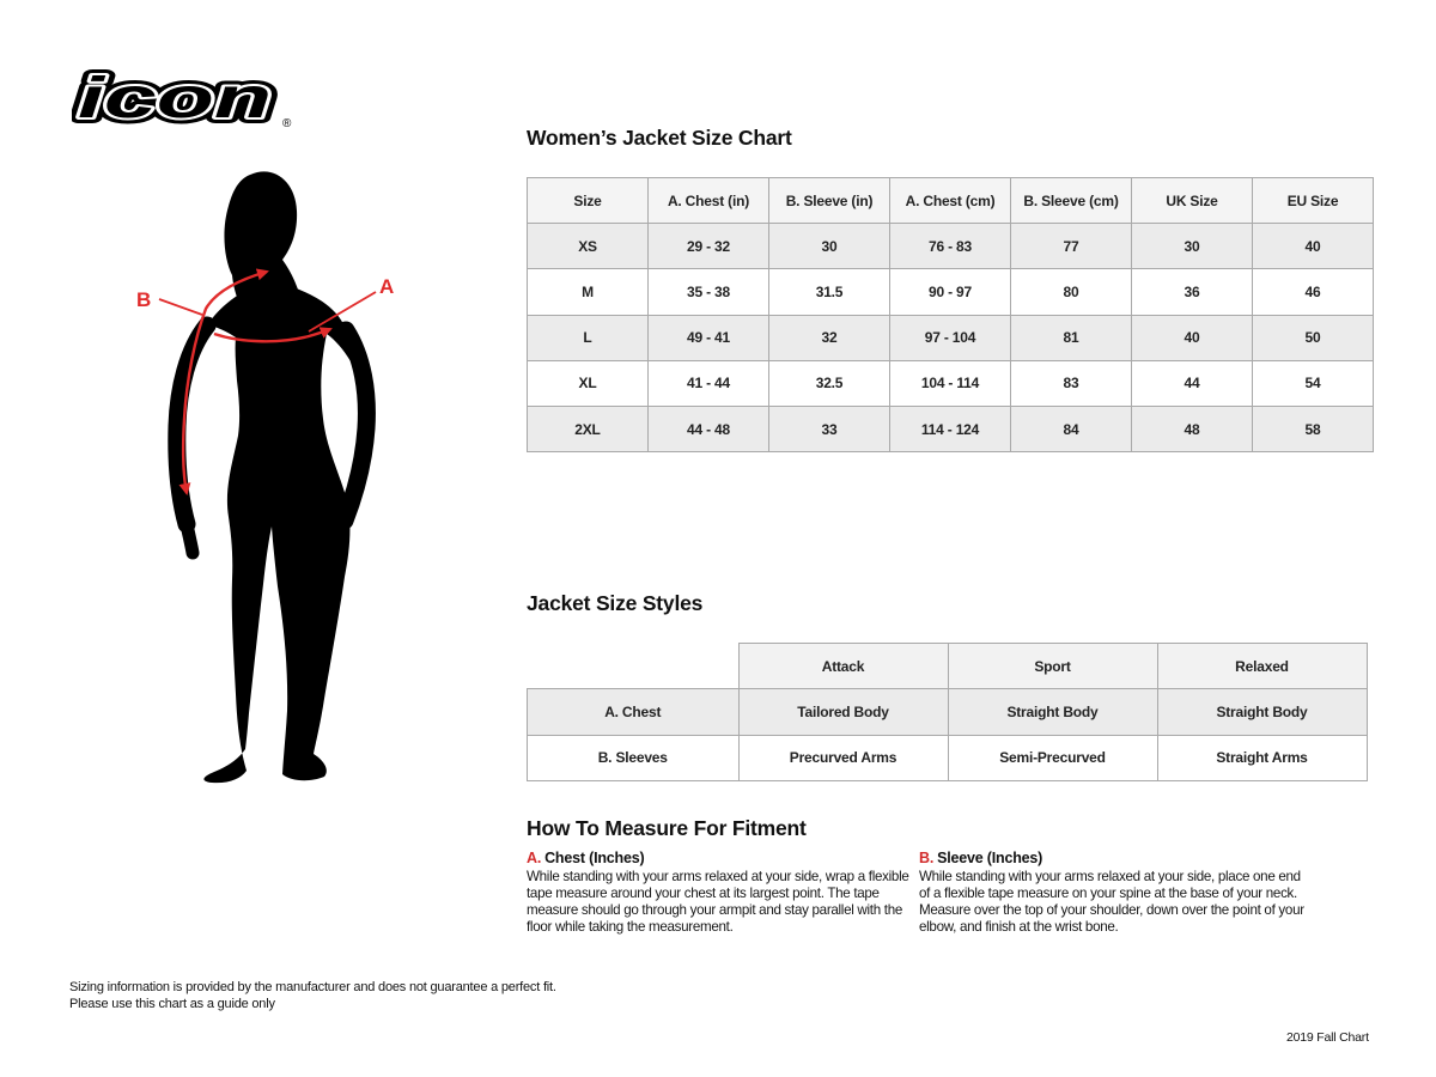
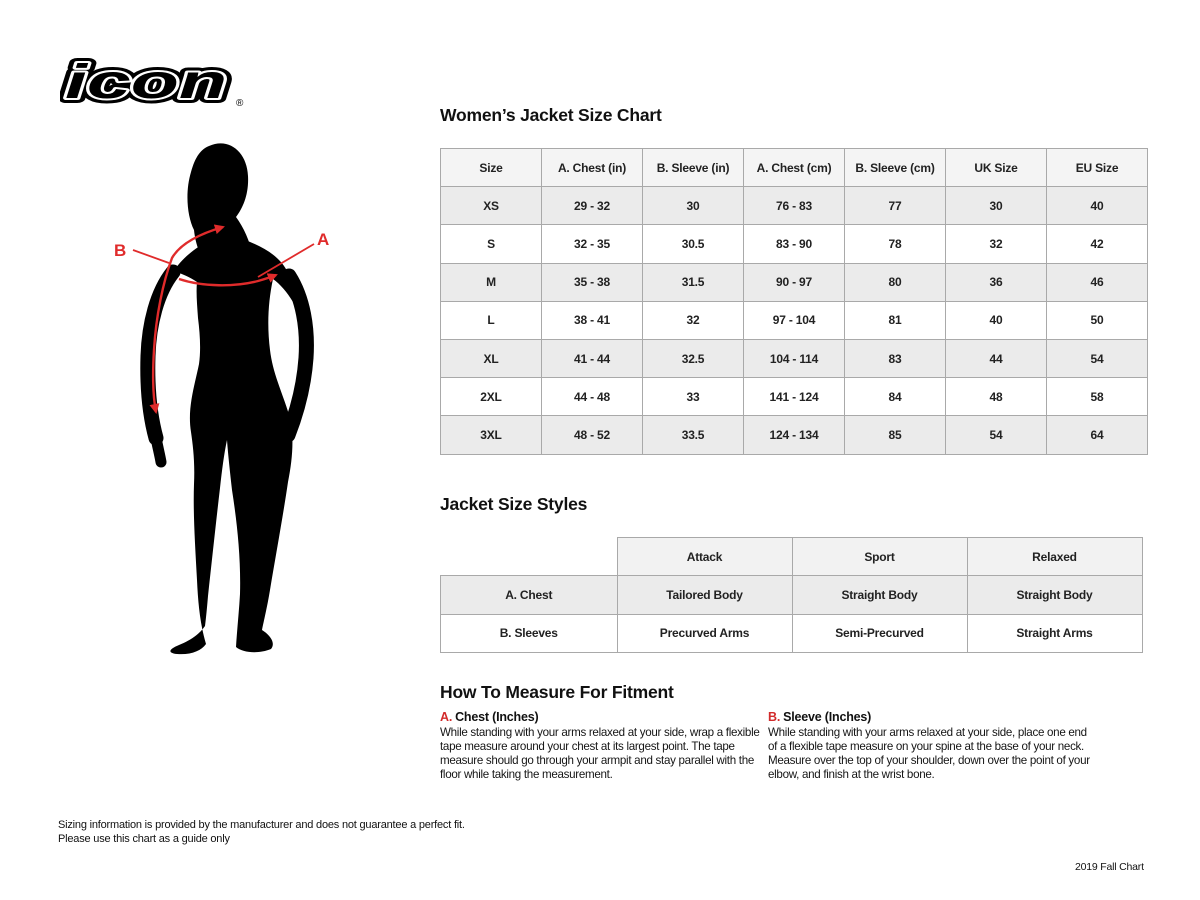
  icon
  ®
  A
  B
  Women’s Jacket Size Chart
  Size	A. Chest (in)	B. Sleeve (in)	A. Chest (cm)	B. Sleeve (cm)	UK Size	EU Size
  XS	29 - 32	30	76 - 83	77	30	40
+ S	32 - 35	30.5	83 - 90	78	32	42
  M	35 - 38	31.5	90 - 97	80	36	46
- L	49 - 41	32	97 - 104	81	40	50
+ L	38 - 41	32	97 - 104	81	40	50
  XL	41 - 44	32.5	104 - 114	83	44	54
- 2XL	44 - 48	33	114 - 124	84	48	58
+ 2XL	44 - 48	33	141 - 124	84	48	58
+ 3XL	48 - 52	33.5	124 - 134	85	54	64
  Jacket Size Styles
  	Attack	Sport	Relaxed
  A. Chest	Tailored Body	Straight Body	Straight Body
  B. Sleeves	Precurved Arms	Semi-Precurved	Straight Arms
  How To Measure For Fitment
  A. Chest (Inches)
  While standing with your arms relaxed at your side, wrap a flexible tape measure around your chest at its largest point. The tape measure should go through your armpit and stay parallel with the floor while taking the measurement.
  B. Sleeve (Inches)
  While standing with your arms relaxed at your side, place one end of a flexible tape measure on your spine at the base of your neck. Measure over the top of your shoulder, down over the point of your elbow, and finish at the wrist bone.
  Sizing information is provided by the manufacturer and does not guarantee a perfect fit.
  Please use this chart as a guide only
  2019 Fall Chart
